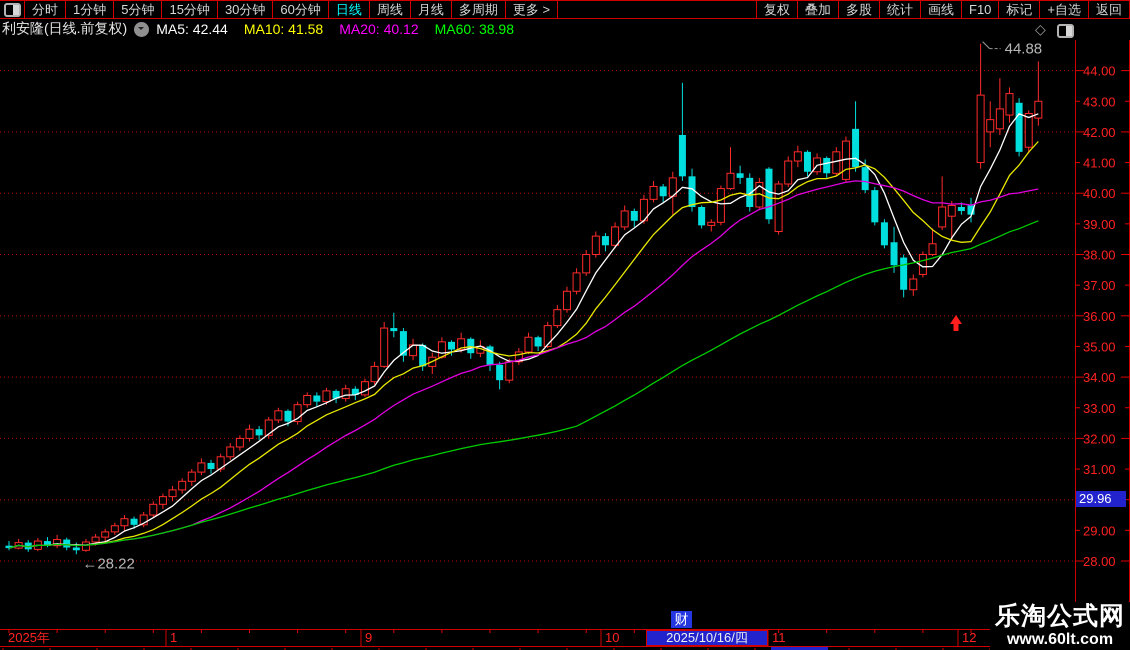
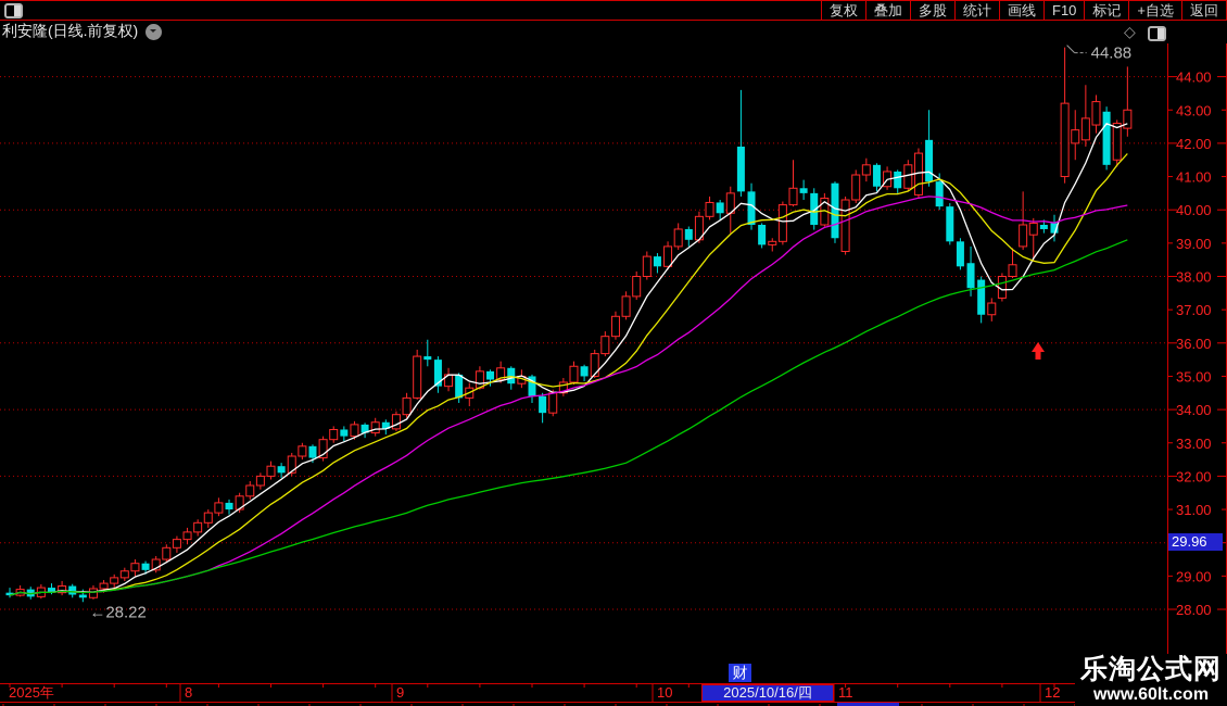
- 分时
- 1分钟
- 5分钟
- 15分钟
- 30分钟
- 60分钟
- 日线
- 周线
- 月线
- 多周期
- 更多 >
  复权
  叠加
  多股
  统计
  画线
  F10
  标记
  +自选
  返回
  利安隆(日线.前复权)
- MA5: 42.44 MA10: 41.58 MA20: 40.12 MA60: 38.98
  44.00
  43.00
  42.00
  41.00
  40.00
  39.00
  38.00
  37.00
  36.00
  35.00
  34.00
  33.00
  32.00
  31.00
  29.00
  28.00
  2025年
- 1
+ 8
  9
  10
  11
  12
  44.88
  ←28.22
  29.96
  2025/10/16/四
  财
  ◇
  乐淘公式网
  www.60lt.com
